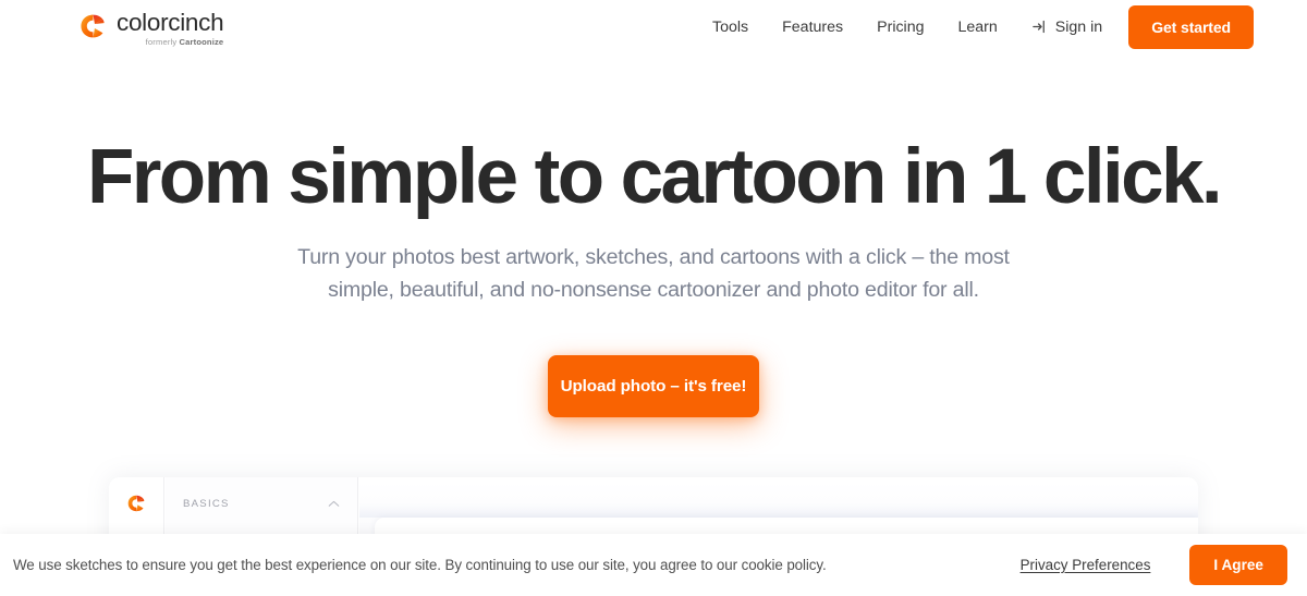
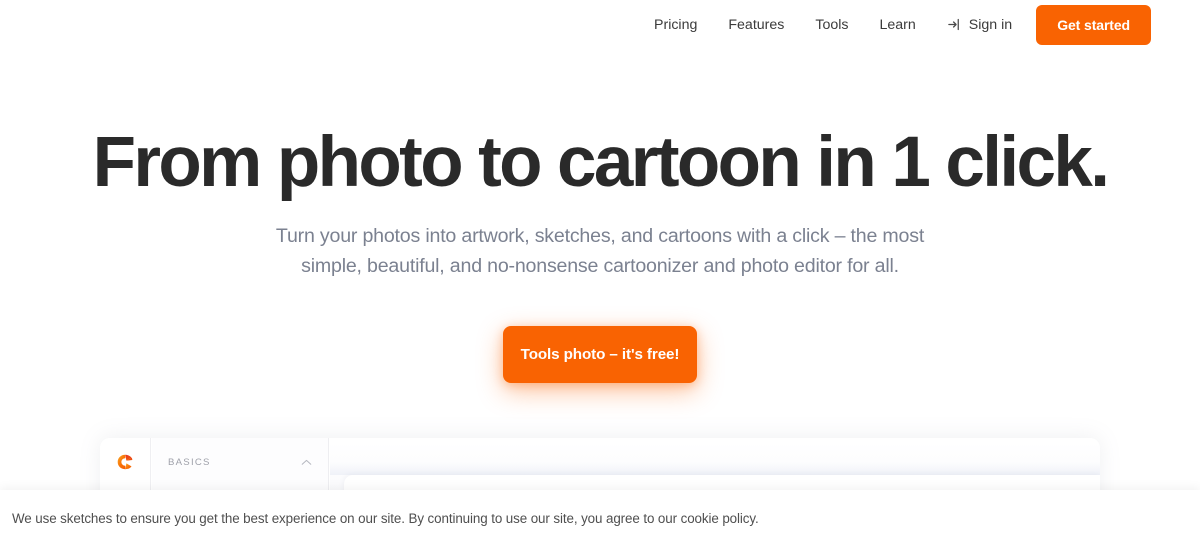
- colorcinch
- formerly Cartoonize
- Tools
+ Pricing
  Features
- Pricing
+ Tools
  Learn
  Sign in
  Get started
- From simple to cartoon in 1 click.
+ From photo to cartoon in 1 click.
- Turn your photos best artwork, sketches, and cartoons with a click – the most simple, beautiful, and no-nonsense cartoonizer and photo editor for all.
+ Turn your photos into artwork, sketches, and cartoons with a click – the most simple, beautiful, and no-nonsense cartoonizer and photo editor for all.
- Upload photo – it's free!
+ Tools photo – it's free!
  BASICS
  We use sketches to ensure you get the best experience on our site. By continuing to use our site, you agree to our cookie policy.
- Privacy Preferences
- I Agree
